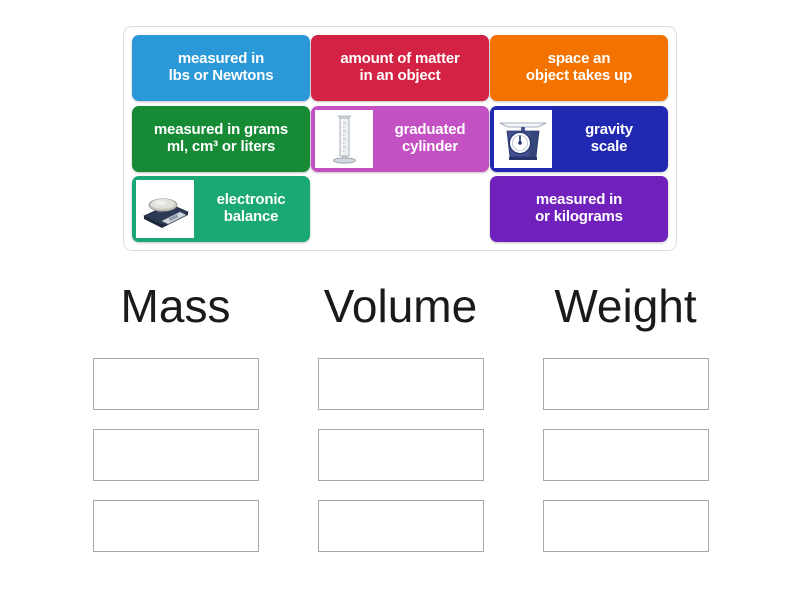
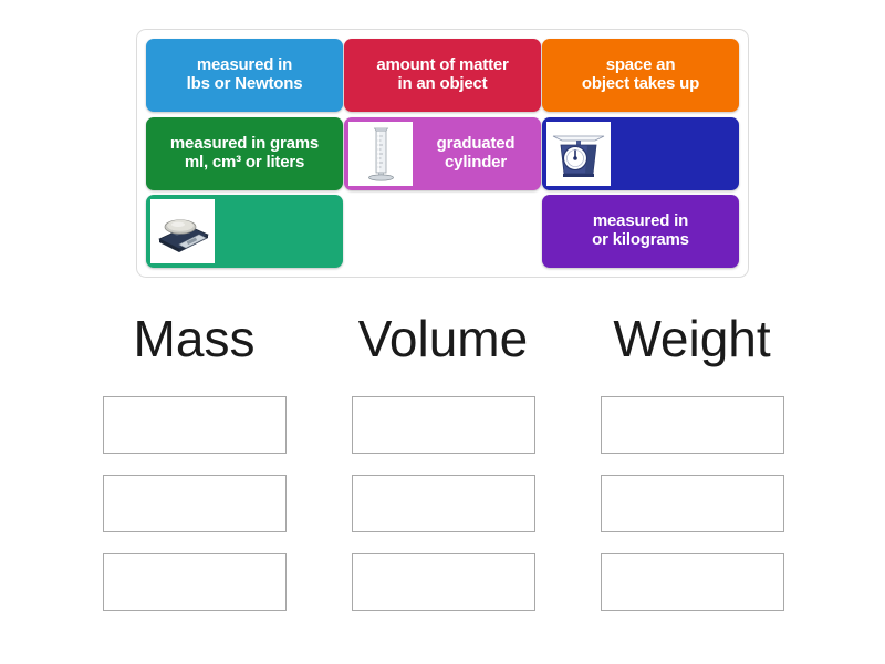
  measured in
  lbs or Newtons
  amount of matter
  in an object
  space an
  object takes up
  measured in grams
  ml, cm³ or liters
  graduated
  cylinder
- gravity
- scale
- electronic
- balance
  measured in
  or kilograms
  Mass
  Volume
  Weight
